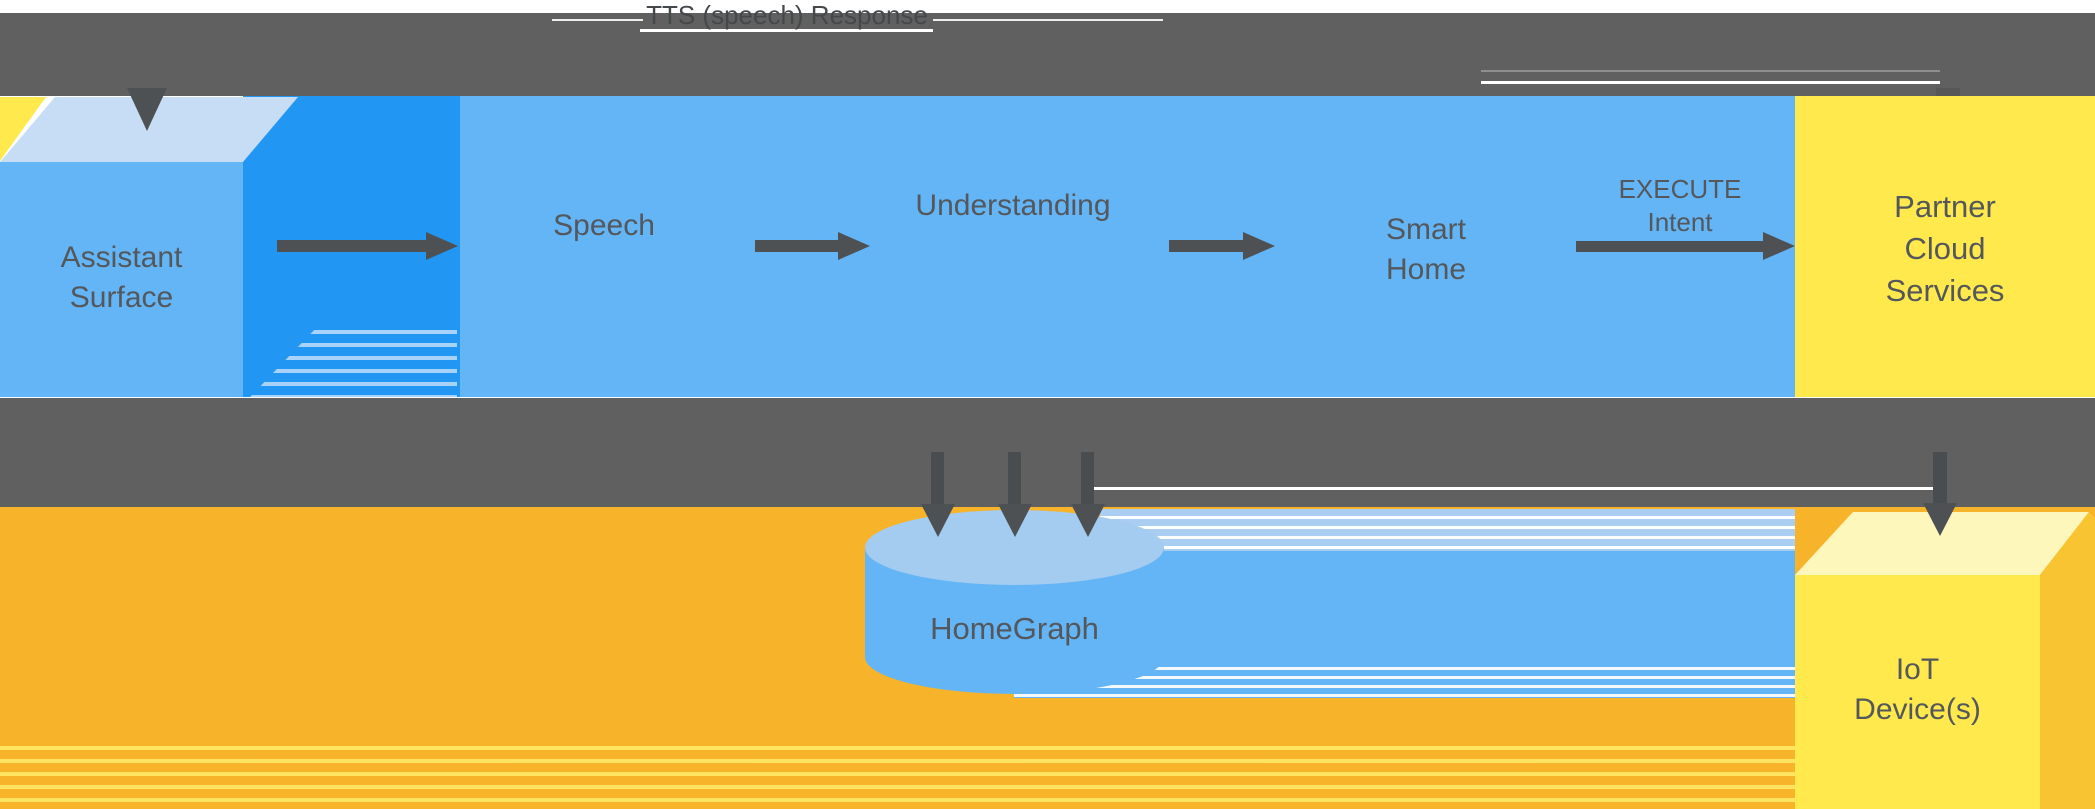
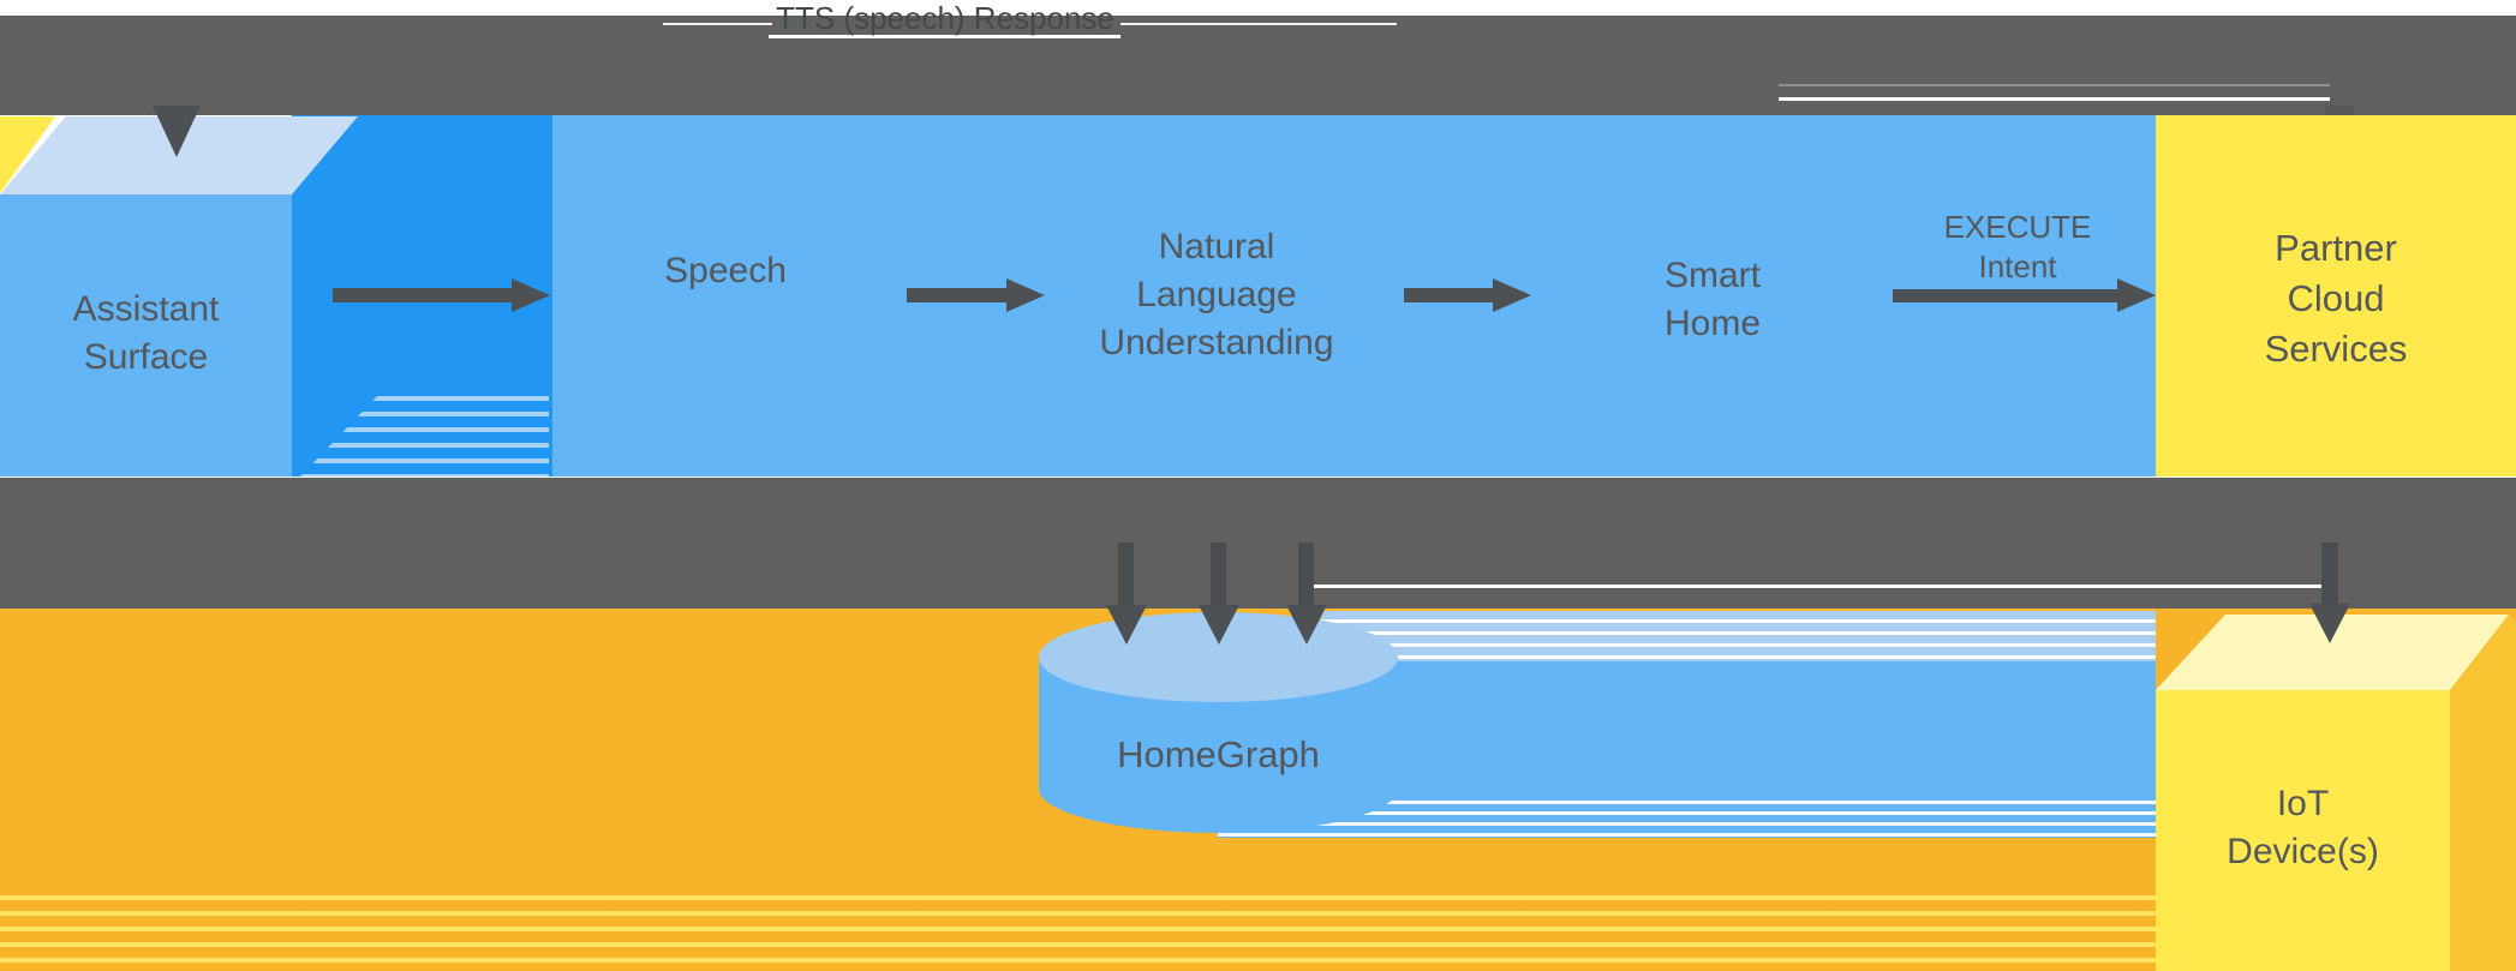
  TTS (speech) Response
  Assistant
  Surface
  Speech
+ Natural
+ Language
  Understanding
  Smart
  Home
  EXECUTE
  Intent
  Partner
  Cloud
  Services
  HomeGraph
  IoT
  Device(s)
